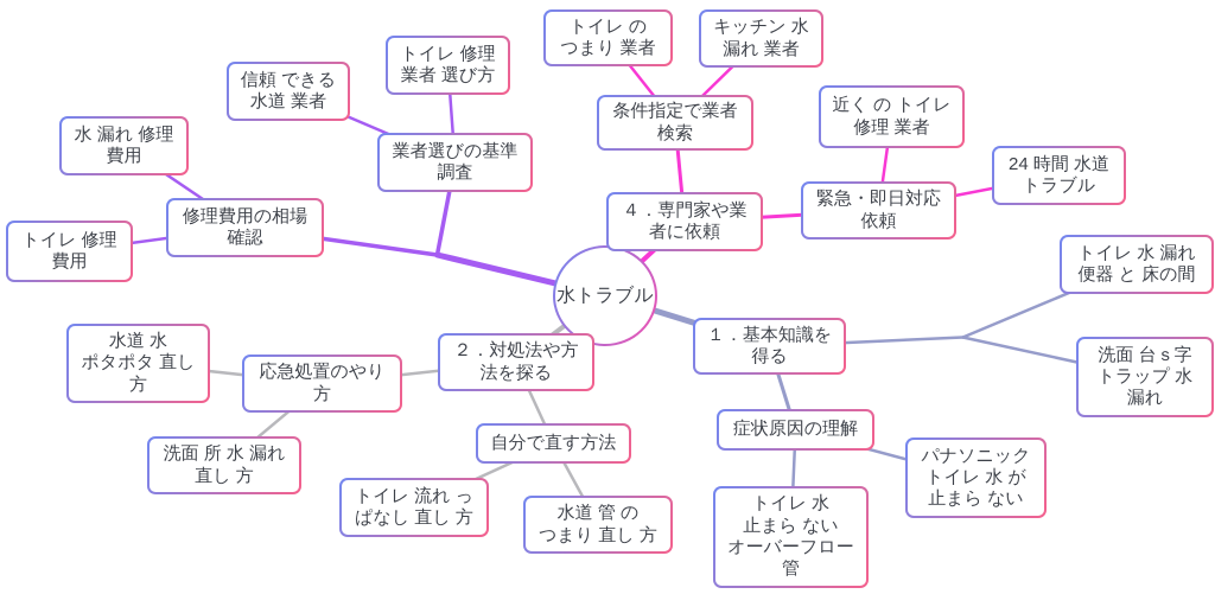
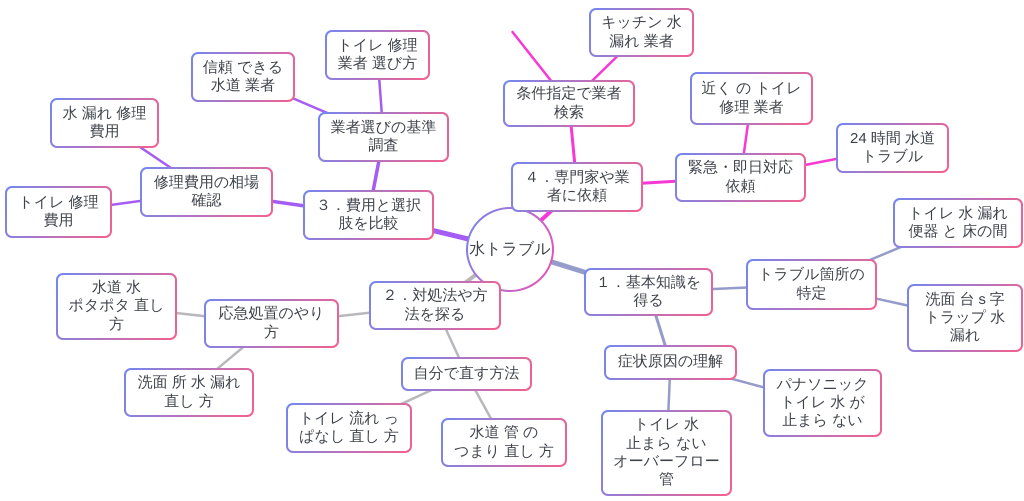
  水トラブル
  １．基本知識を
  得る
+ トラブル箇所の
+ 特定
  トイレ 水 漏れ
  便器 と 床の間
  洗面 台ｓ字
  トラップ 水
  漏れ
  症状原因の理解
  パナソニック
  トイレ 水 が
  止まら ない
  トイレ 水
  止まら ない
  オーバーフロー
  管
  ２．対処法や方
  法を探る
  応急処置のやり
  方
  水道 水
  ポタポタ 直し
  方
  洗面 所 水 漏れ
  直し 方
  自分で直す方法
  トイレ 流れ っ
  ぱなし 直し 方
  水道 管 の
  つまり 直し 方
+ ３．費用と選択
+ 肢を比較
  業者選びの基準
  調査
  トイレ 修理
  業者 選び方
  信頼 できる
  水道 業者
  修理費用の相場
  確認
  水 漏れ 修理
  費用
  トイレ 修理
  費用
  ４．専門家や業
  者に依頼
  条件指定で業者
  検索
- トイレ の
- つまり 業者
  キッチン 水
  漏れ 業者
  緊急・即日対応
  依頼
  近く の トイレ
  修理 業者
  24 時間 水道
  トラブル
